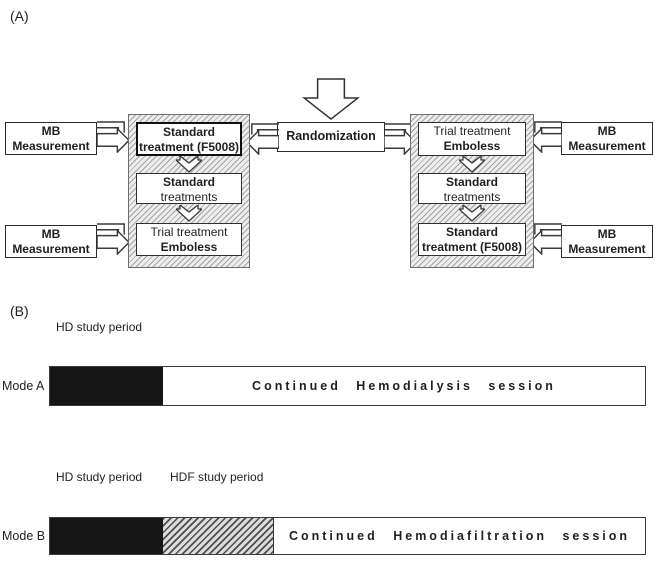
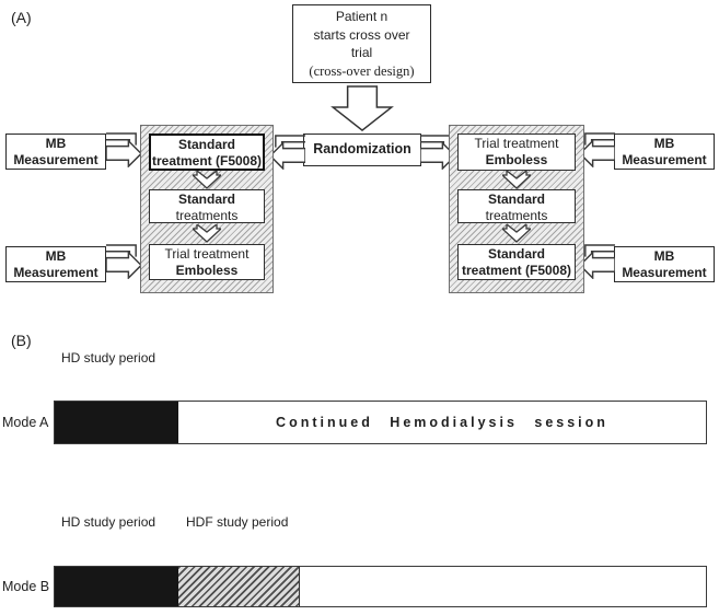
  (A)
+ Patient n
+ starts cross over
+ trial
+ (cross-over design)
  Randomization
  MB
  Measurement
  MB
  Measurement
  MB
  Measurement
  MB
  Measurement
  Standard
  treatment (F5008)
  Standard
  treatments
  Trial treatment
  Emboless
  Trial treatment
  Emboless
  Standard
  treatments
  Standard
  treatment (F5008)
  (B)
  HD study period
  Mode A
  Continued Hemodialysis session
  HD study period
  HDF study period
  Mode B
- Continued Hemodiafiltration session
